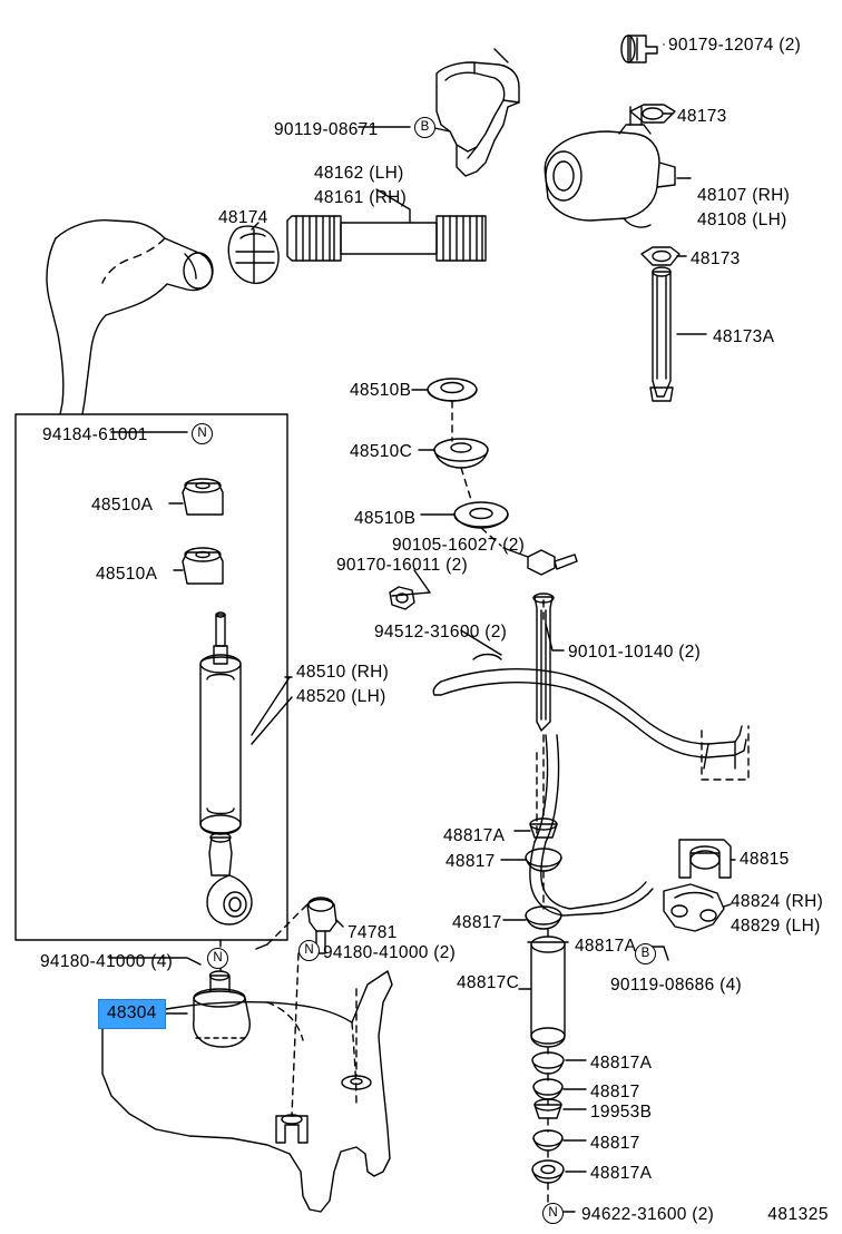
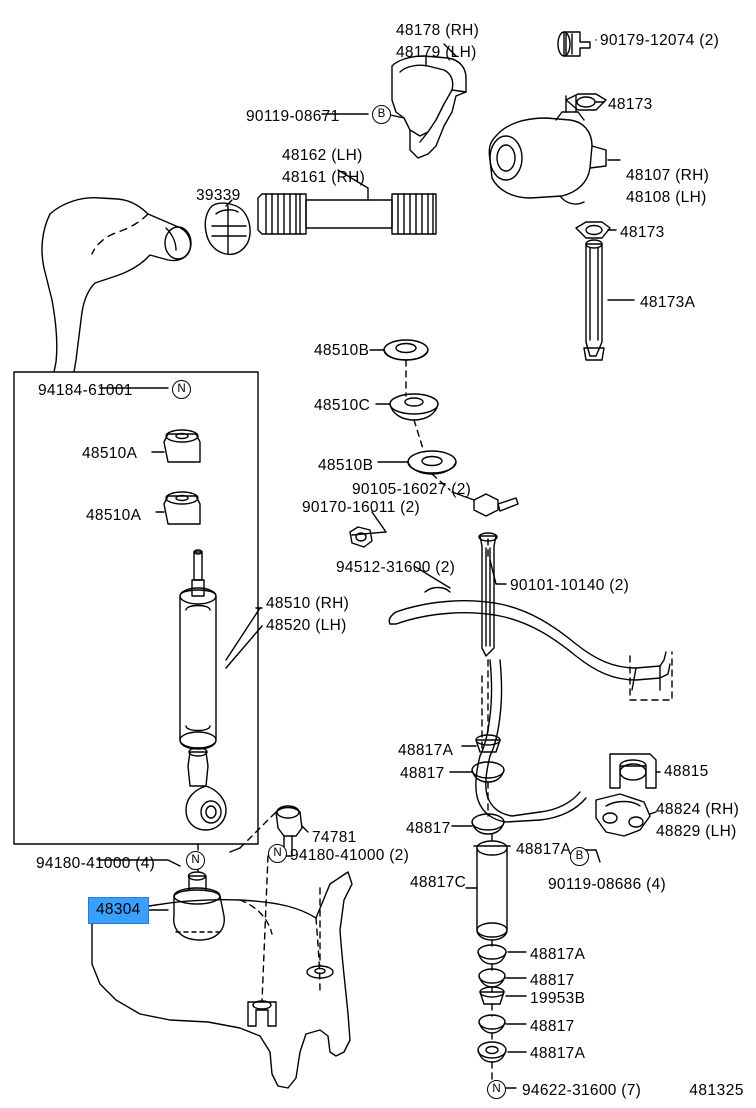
  B
  N
  N
  N
  B
  N
+ 48178 (RH)
+ 48179 (LH)
  90179-12074 (2)
  90119-08671
  48173
  48162 (LH)
  48161 (RH)
  48107 (RH)
  48108 (LH)
- 48174
+ 39339
  48173
  48173A
  48510B
  94184-61001
  48510C
  48510A
  48510B
  90105-16027 (2)
  48510A
  90170-16011 (2)
  94512-31600 (2)
  90101-10140 (2)
  48510 (RH)
  48520 (LH)
  48817A
  48817
  48815
  74781
  48817
  48824 (RH)
  48829 (LH)
  94180-41000 (4)
  94180-41000 (2)
  48817A
  90119-08686 (4)
  48817C
  48817A
  48817
  19953B
  48817
  48817A
- 94622-31600 (2)
+ 94622-31600 (7)
  48304
  481325
